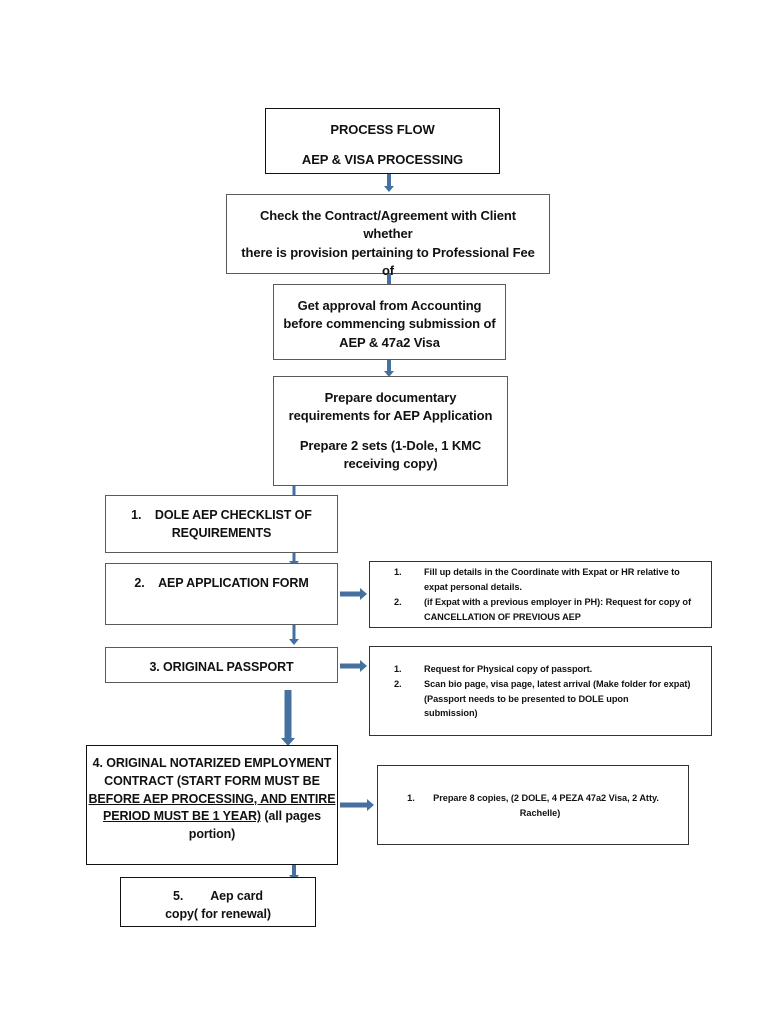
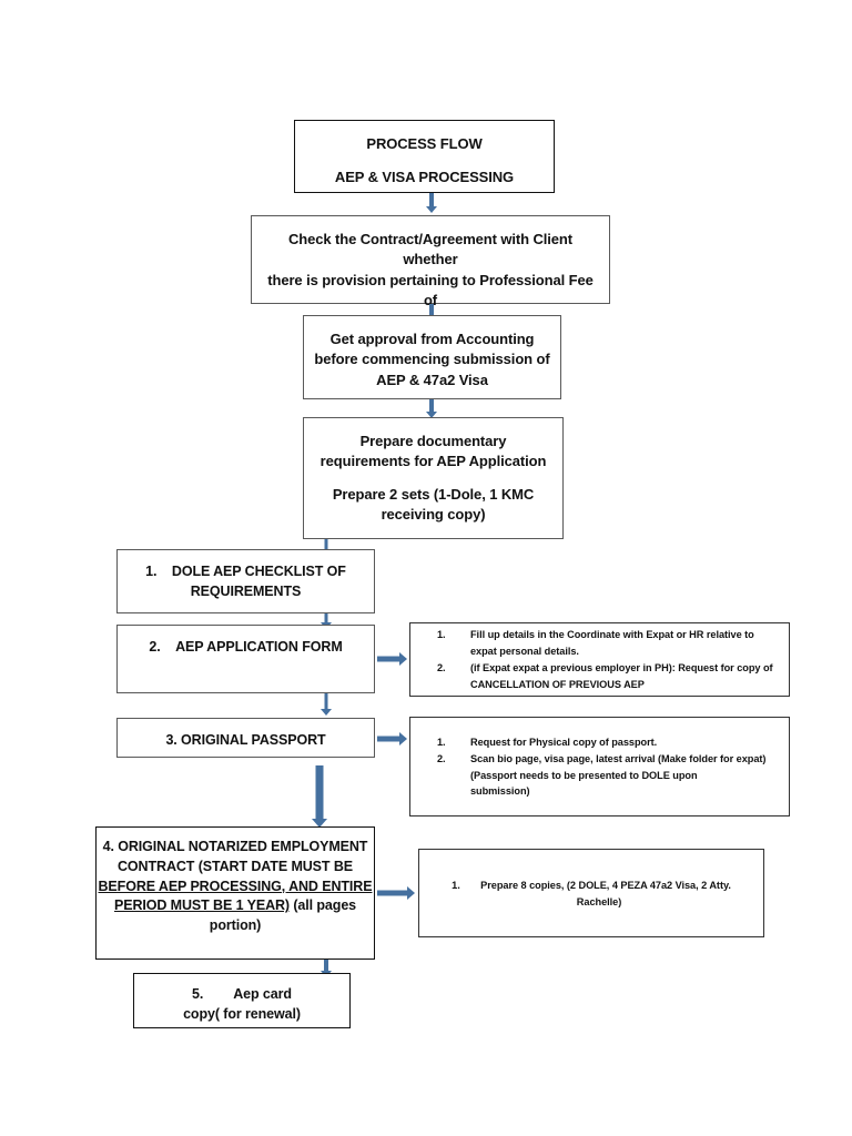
  PROCESS FLOW
  AEP & VISA PROCESSING
  Check the Contract/Agreement with Client whether
  there is provision pertaining to Professional Fee of
  Get approval from Accounting
  before commencing submission of
  AEP & 47a2 Visa
  Prepare documentary
  requirements for AEP Application
  Prepare 2 sets (1-Dole, 1 KMC
  receiving copy)
  1. DOLE AEP CHECKLIST OF
  REQUIREMENTS
  2. AEP APPLICATION FORM
  1.
  Fill up details in the Coordinate with Expat or HR relative to expat personal details.
  2.
- (if Expat with a previous employer in PH): Request for copy of CANCELLATION OF PREVIOUS AEP
+ (if Expat expat a previous employer in PH): Request for copy of CANCELLATION OF PREVIOUS AEP
  3. ORIGINAL PASSPORT
  1.
  Request for Physical copy of passport.
  2.
  Scan bio page, visa page, latest arrival (Make folder for expat)
  (Passport needs to be presented to DOLE upon
  submission)
  4. ORIGINAL NOTARIZED EMPLOYMENT
- CONTRACT (START FORM MUST BE
+ CONTRACT (START DATE MUST BE
  BEFORE AEP PROCESSING, AND ENTIRE
  PERIOD MUST BE 1 YEAR) (all pages
  portion)
  1.
  Prepare 8 copies, (2 DOLE, 4 PEZA 47a2 Visa, 2 Atty.
  Rachelle)
  5. Aep card
  copy( for renewal)
